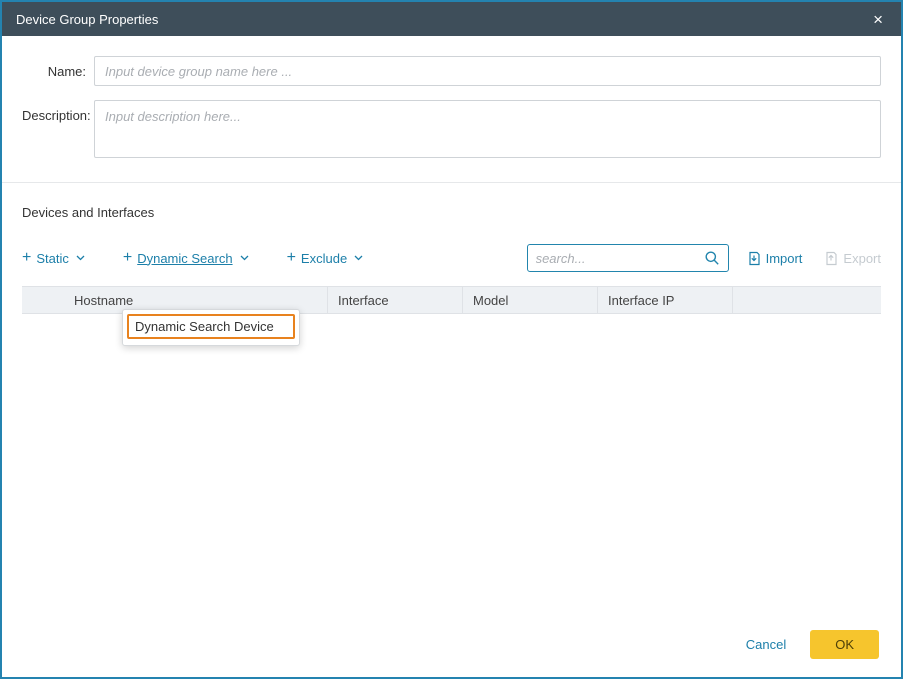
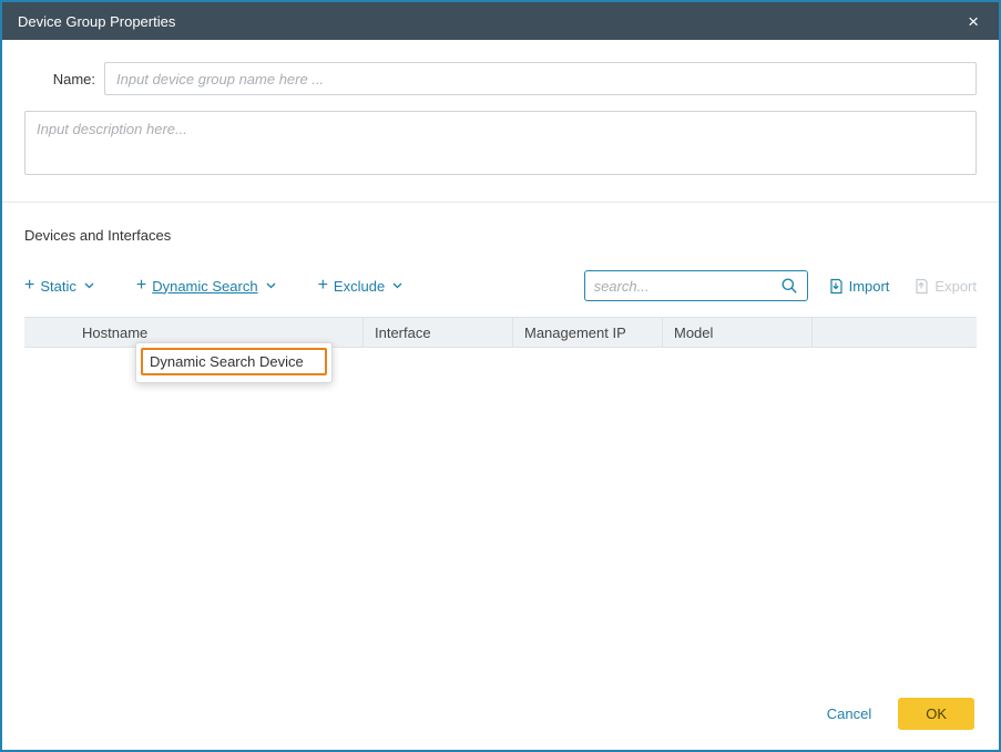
  Device Group Properties
  ×
  Name:
  Input device group name here ...
- Description:
  Input description here...
  Devices and Interfaces
  +
  Static
  +
  Dynamic Search
  +
  Exclude
  search...
  Import
  Export
  Hostname
  Interface
+ Management IP
  Model
- Interface IP
  Dynamic Search Device
  Cancel
  OK
